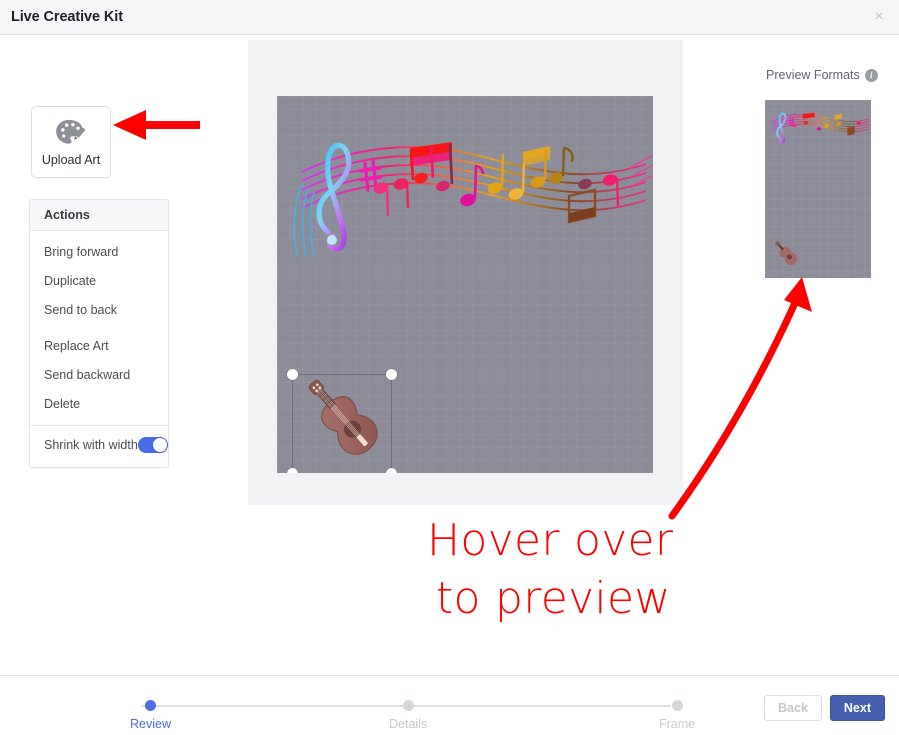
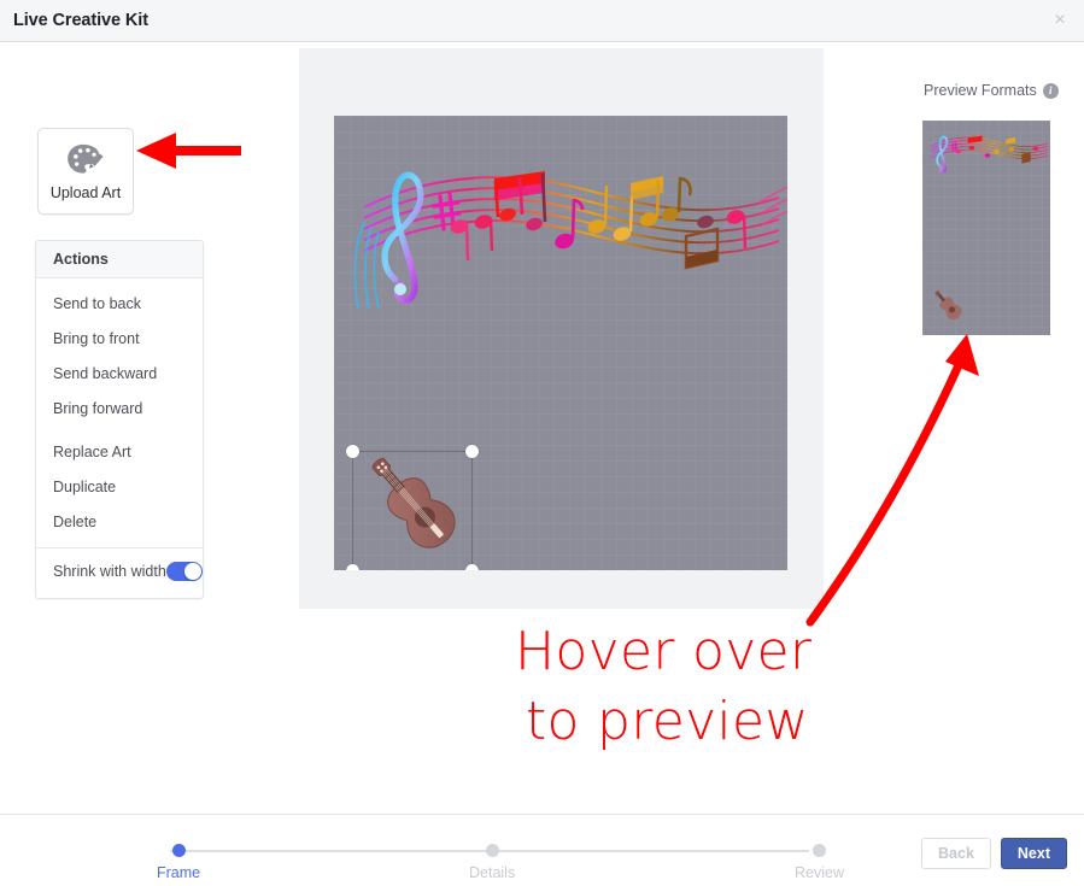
  Live Creative Kit
  ×
  Upload Art
  Actions
- Bring forward
+ Send to back
+ Bring to front
- Duplicate
+ Send backward
- Send to back
+ Bring forward
  Replace Art
- Send backward
+ Duplicate
  Delete
  Shrink with width
  Preview Formats
  i
  Hover over
  to preview
- Review
+ Frame
  Details
- Frame
+ Review
  Back
  Next
